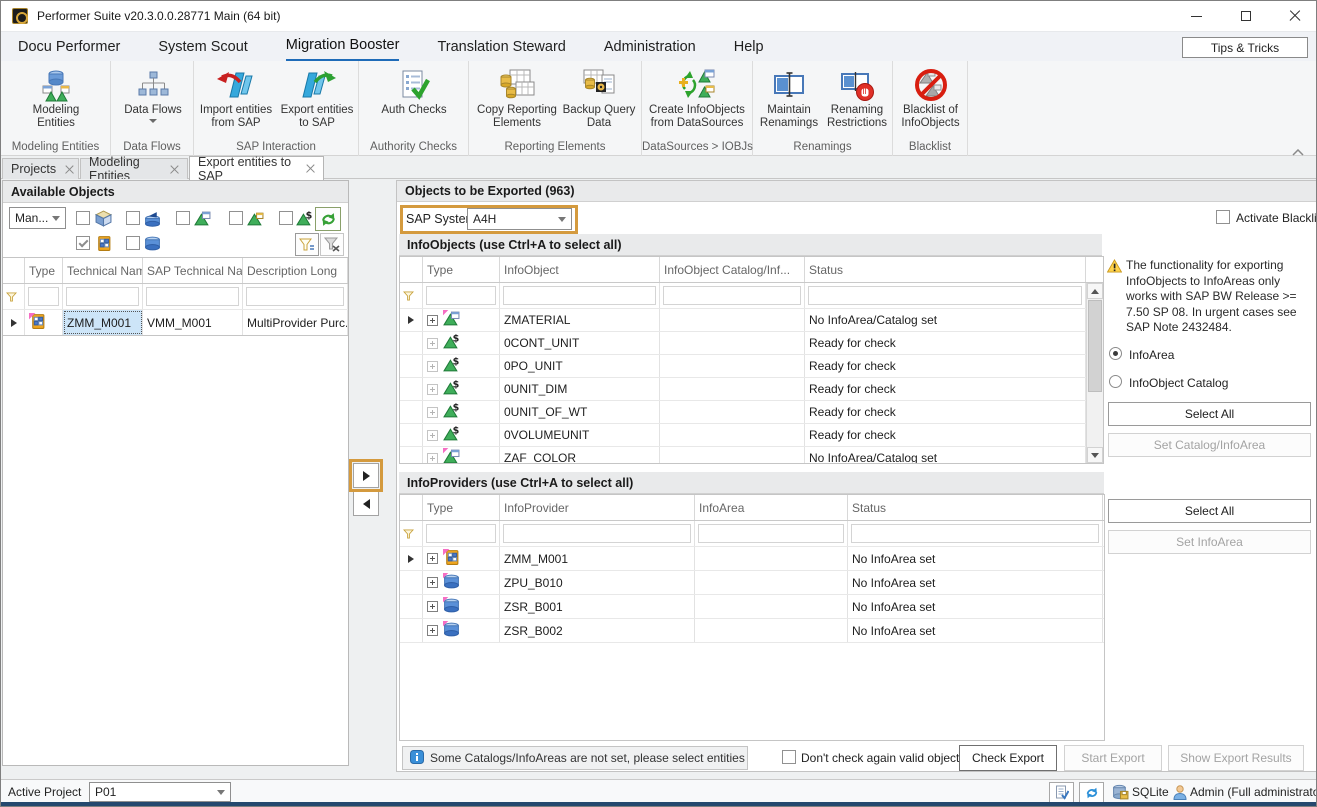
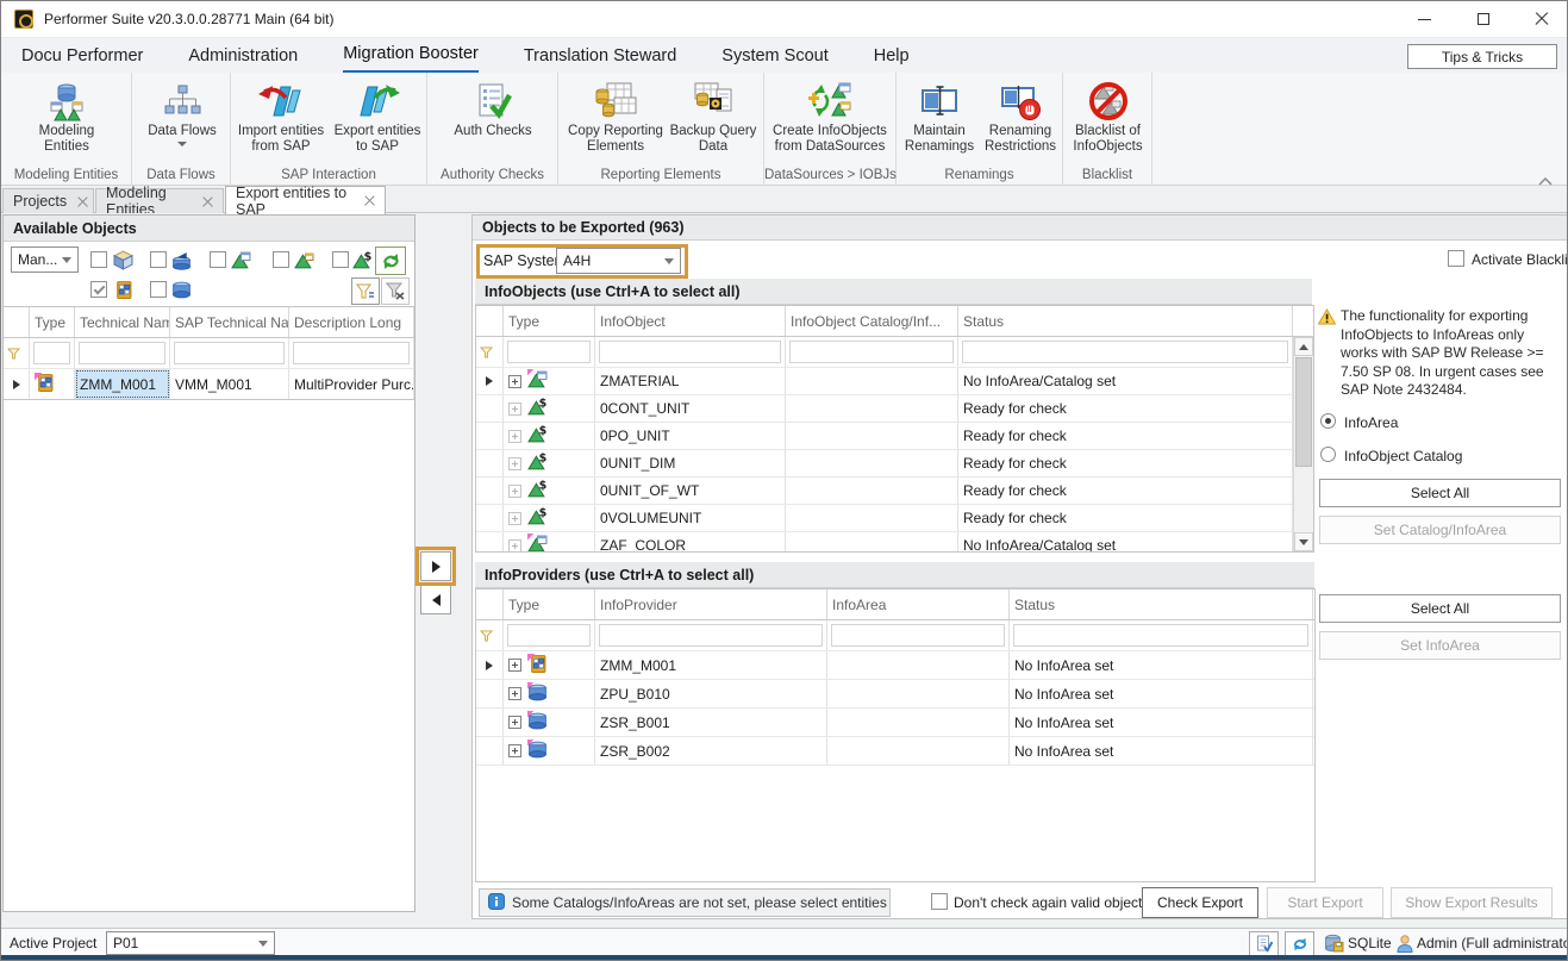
  Performer Suite v20.3.0.0.28771 Main (64 bit)
  Docu Performer
- System Scout
+ Administration
  Migration Booster
  Translation Steward
- Administration
+ System Scout
  Help
  Tips & Tricks
  Modeling Entities
  Modeling Entities
  Data Flows
  Data Flows
  Import entities from SAP
  Export entities to SAP
  SAP Interaction
  Auth Checks
  Authority Checks
  Copy Reporting Elements
  Backup Query Data
  Reporting Elements
  Create InfoObjects from DataSources
  DataSources > IOBJs
  Maintain Renamings
  Renaming Restrictions
  Renamings
  Blacklist of InfoObjects
  Blacklist
  Projects
  Modeling Entities
  Export entities to SAP
  Available Objects
  Man...
  $
  Type
  Technical Nam
  SAP Technical Na
  Description Long
  ZMM_M001
  VMM_M001
  MultiProvider Purc.
  Objects to be Exported (963)
  SAP Syste
  A4H
  Activate Blackli
  InfoObjects (use Ctrl+A to select all)
  Type
  InfoObject
  InfoObject Catalog/Inf...
  Status
  ZMATERIAL
  No InfoArea/Catalog set
  $
  0CONT_UNIT
  Ready for check
  $
  0PO_UNIT
  Ready for check
  $
  0UNIT_DIM
  Ready for check
  $
  0UNIT_OF_WT
  Ready for check
  $
  0VOLUMEUNIT
  Ready for check
  ZAF_COLOR
  No InfoArea/Catalog set
  The functionality for exporting InfoObjects to InfoAreas only works with SAP BW Release >= 7.50 SP 08. In urgent cases see SAP Note 2432484.
  InfoArea
  InfoObject Catalog
  Select All
  Set Catalog/InfoArea
  InfoProviders (use Ctrl+A to select all)
  Type
  InfoProvider
  InfoArea
  Status
  ZMM_M001
  No InfoArea set
  ZPU_B010
  No InfoArea set
  ZSR_B001
  No InfoArea set
  ZSR_B002
  No InfoArea set
  Select All
  Set InfoArea
  Some Catalogs/InfoAreas are not set, please select entities
  Don't check again valid object
  Check Export
  Start Export
  Show Export Results
  Active Project
  P01
  SQLite
  Admin (Full administrat
